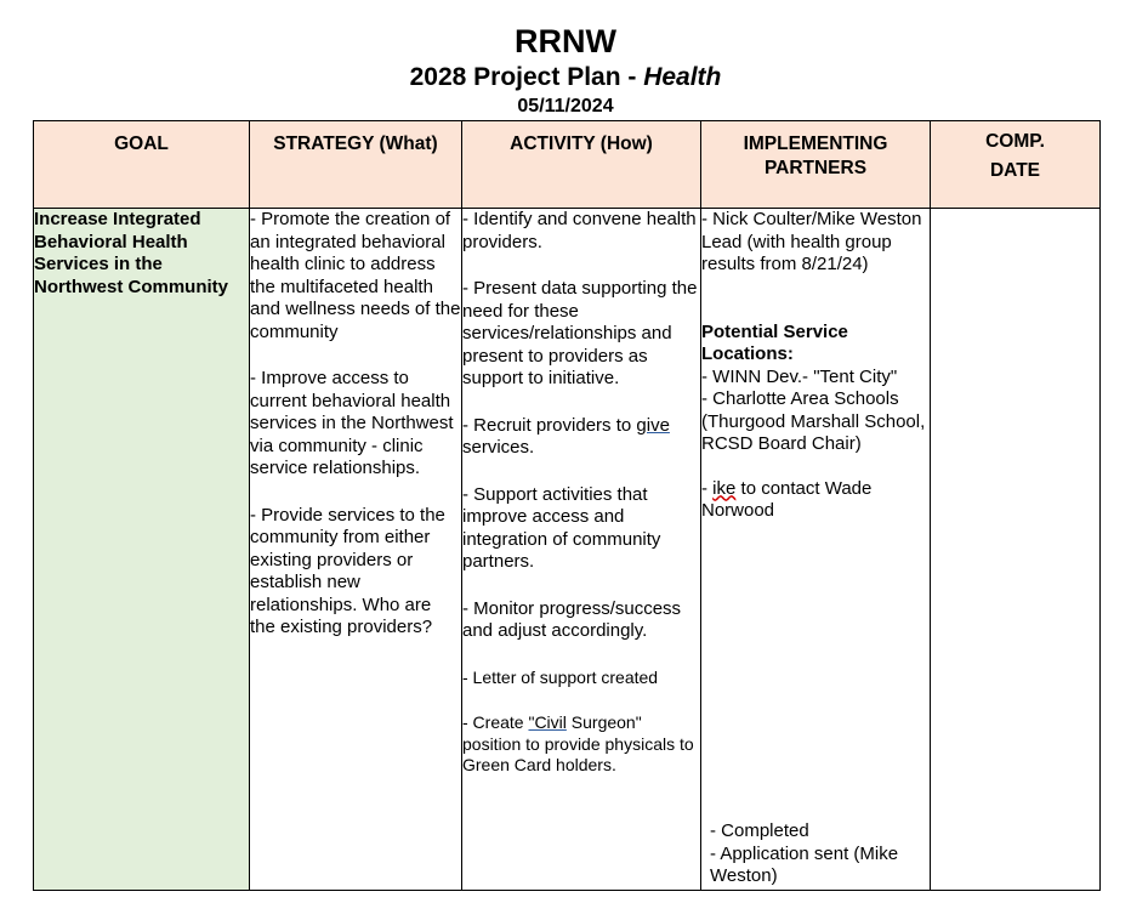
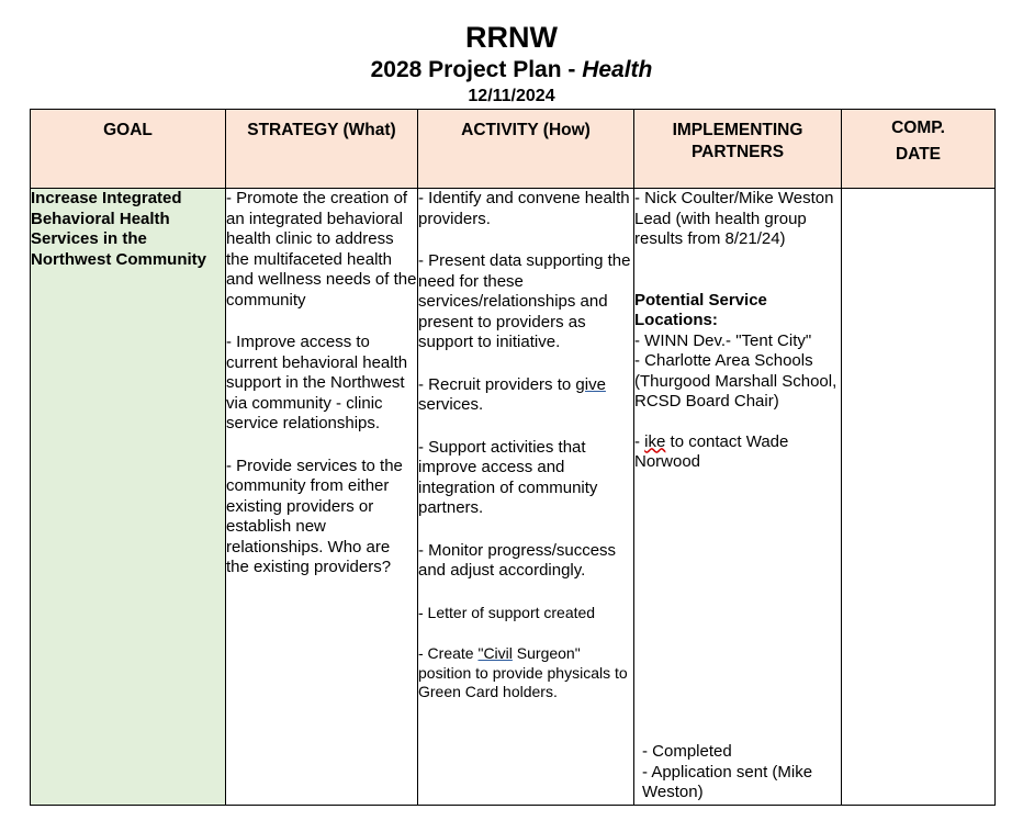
  RRNW
  2028 Project Plan - Health
- 05/11/2024
+ 12/11/2024
  GOAL	STRATEGY (What)	ACTIVITY (How)	IMPLEMENTING PARTNERS	COMP. DATE
- Increase Integrated Behavioral Health Services in the Northwest Community	- Promote the creation of an integrated behavioral health clinic to address the multifaceted health and wellness needs of the community - Improve access to current behavioral health services in the Northwest via community - clinic service relationships. - Provide services to the community from either existing providers or establish new relationships. Who are the existing providers?	- Identify and convene health providers. - Present data supporting the need for these services/relationships and present to providers as support to initiative. - Recruit providers to give services. - Support activities that improve access and integration of community partners. - Monitor progress/success and adjust accordingly. - Letter of support created - Create "Civil Surgeon" position to provide physicals to Green Card holders.	- Nick Coulter/Mike Weston Lead (with health group results from 8/21/24) Potential Service Locations: - WINN Dev.- "Tent City" - Charlotte Area Schools (Thurgood Marshall School, RCSD Board Chair) - ike to contact Wade Norwood - Completed - Application sent (Mike Weston)
+ Increase Integrated Behavioral Health Services in the Northwest Community	- Promote the creation of an integrated behavioral health clinic to address the multifaceted health and wellness needs of the community - Improve access to current behavioral health support in the Northwest via community - clinic service relationships. - Provide services to the community from either existing providers or establish new relationships. Who are the existing providers?	- Identify and convene health providers. - Present data supporting the need for these services/relationships and present to providers as support to initiative. - Recruit providers to give services. - Support activities that improve access and integration of community partners. - Monitor progress/success and adjust accordingly. - Letter of support created - Create "Civil Surgeon" position to provide physicals to Green Card holders.	- Nick Coulter/Mike Weston Lead (with health group results from 8/21/24) Potential Service Locations: - WINN Dev.- "Tent City" - Charlotte Area Schools (Thurgood Marshall School, RCSD Board Chair) - ike to contact Wade Norwood - Completed - Application sent (Mike Weston)
